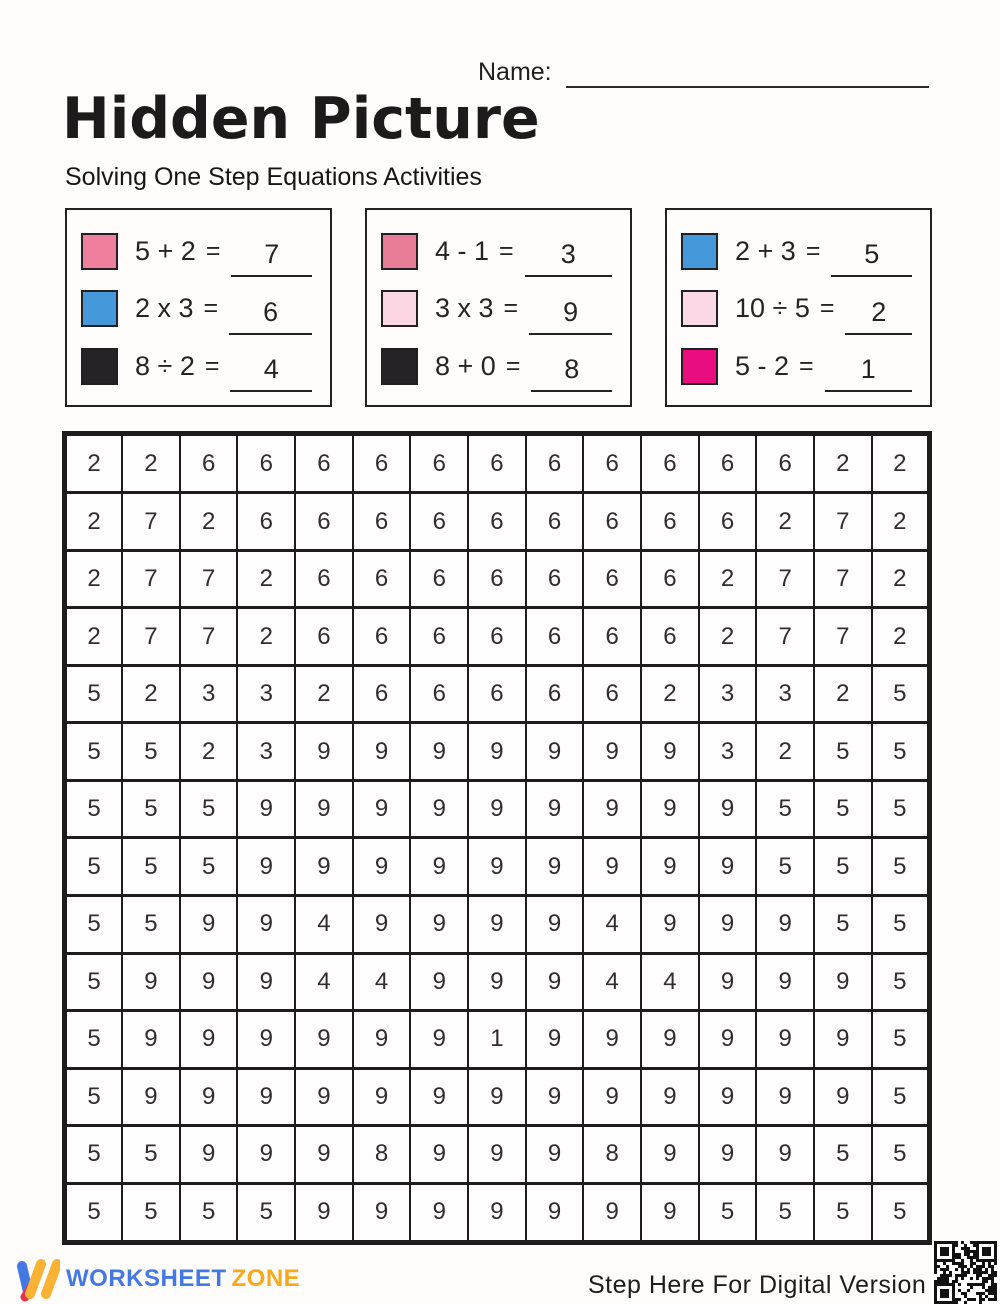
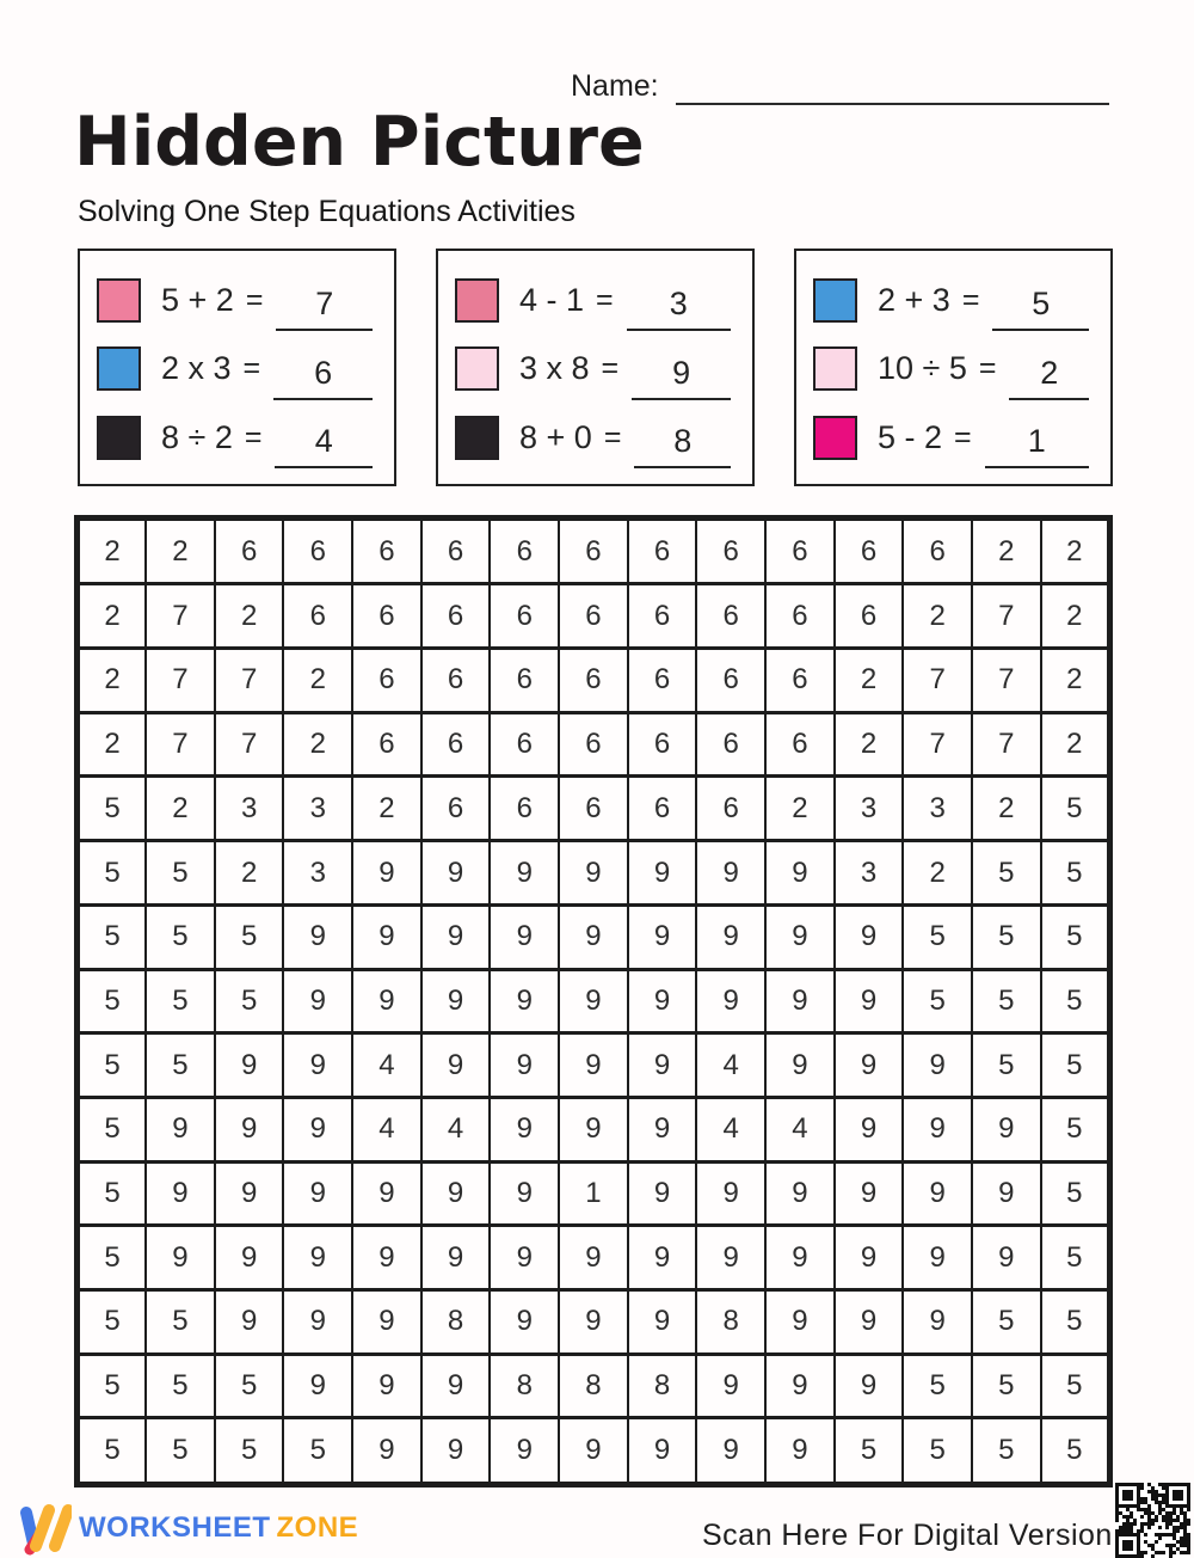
  Name:
  Hidden Picture
  Solving One Step Equations Activities
  5 + 2
  =
  7
  2 x 3
  =
  6
  8 ÷ 2
  =
  4
  4 - 1
  =
  3
- 3 x 3
+ 3 x 8
  =
  9
  8 + 0
  =
  8
  2 + 3
  =
  5
  10 ÷ 5
  =
  2
  5 - 2
  =
  1
  2	2	6	6	6	6	6	6	6	6	6	6	6	2	2
  2	7	2	6	6	6	6	6	6	6	6	6	2	7	2
  2	7	7	2	6	6	6	6	6	6	6	2	7	7	2
  2	7	7	2	6	6	6	6	6	6	6	2	7	7	2
  5	2	3	3	2	6	6	6	6	6	2	3	3	2	5
  5	5	2	3	9	9	9	9	9	9	9	3	2	5	5
  5	5	5	9	9	9	9	9	9	9	9	9	5	5	5
  5	5	5	9	9	9	9	9	9	9	9	9	5	5	5
  5	5	9	9	4	9	9	9	9	4	9	9	9	5	5
  5	9	9	9	4	4	9	9	9	4	4	9	9	9	5
  5	9	9	9	9	9	9	1	9	9	9	9	9	9	5
  5	9	9	9	9	9	9	9	9	9	9	9	9	9	5
  5	5	9	9	9	8	9	9	9	8	9	9	9	5	5
+ 5	5	5	9	9	9	8	8	8	9	9	9	5	5	5
  5	5	5	5	9	9	9	9	9	9	9	5	5	5	5
  WORKSHEET ZONE
- Step Here For Digital Version
+ Scan Here For Digital Version
